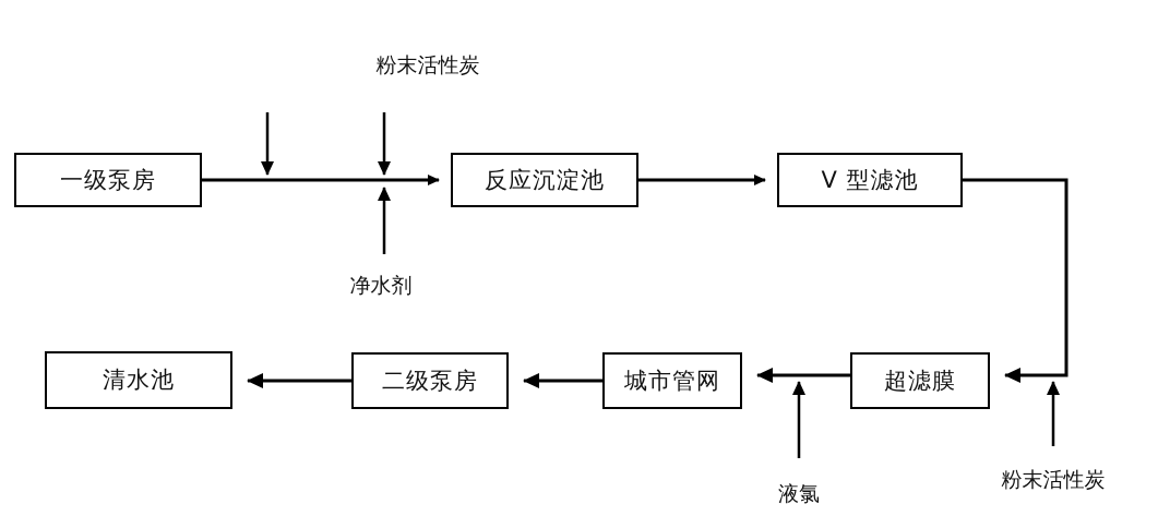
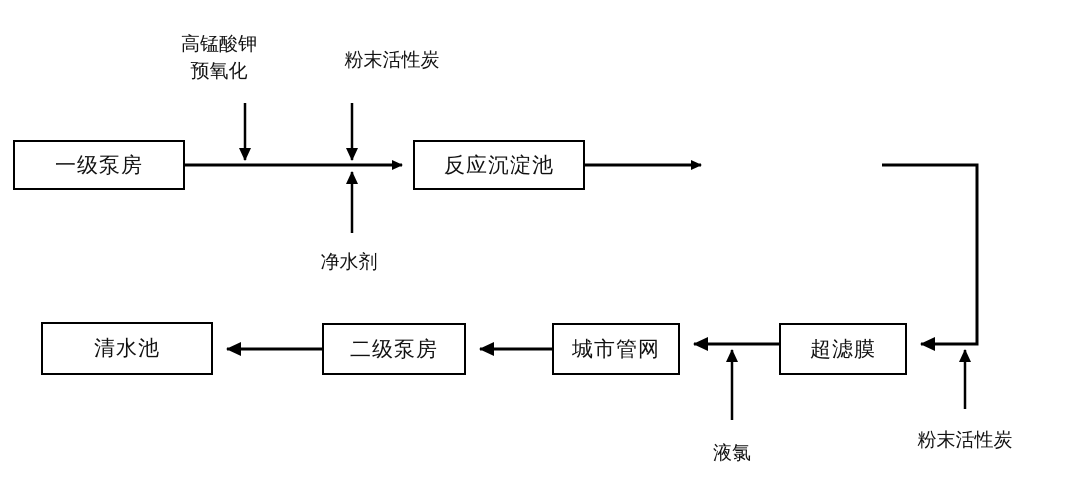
  一级泵房
  反应沉淀池
- V 型滤池
  超滤膜
  城市管网
  二级泵房
  清水池
+ 高锰酸钾
+ 预氧化
  粉末活性炭
  净水剂
  液氯
  粉末活性炭
